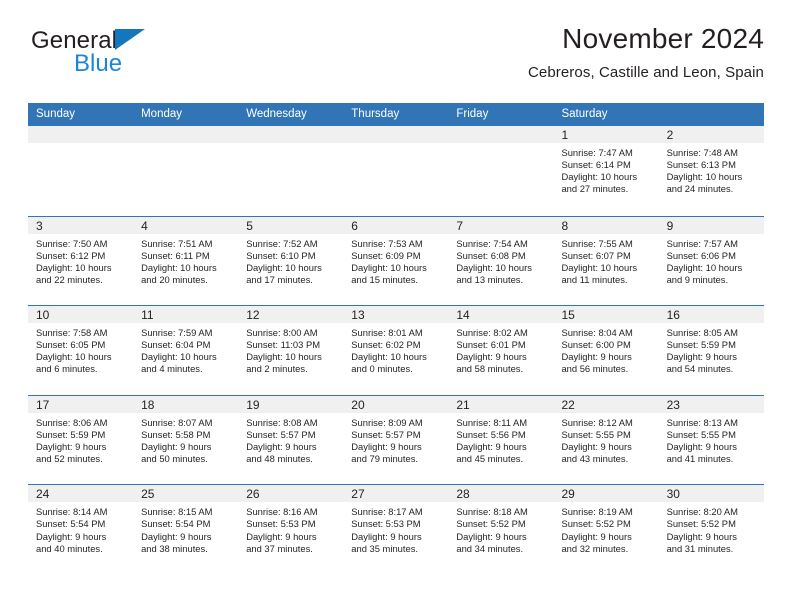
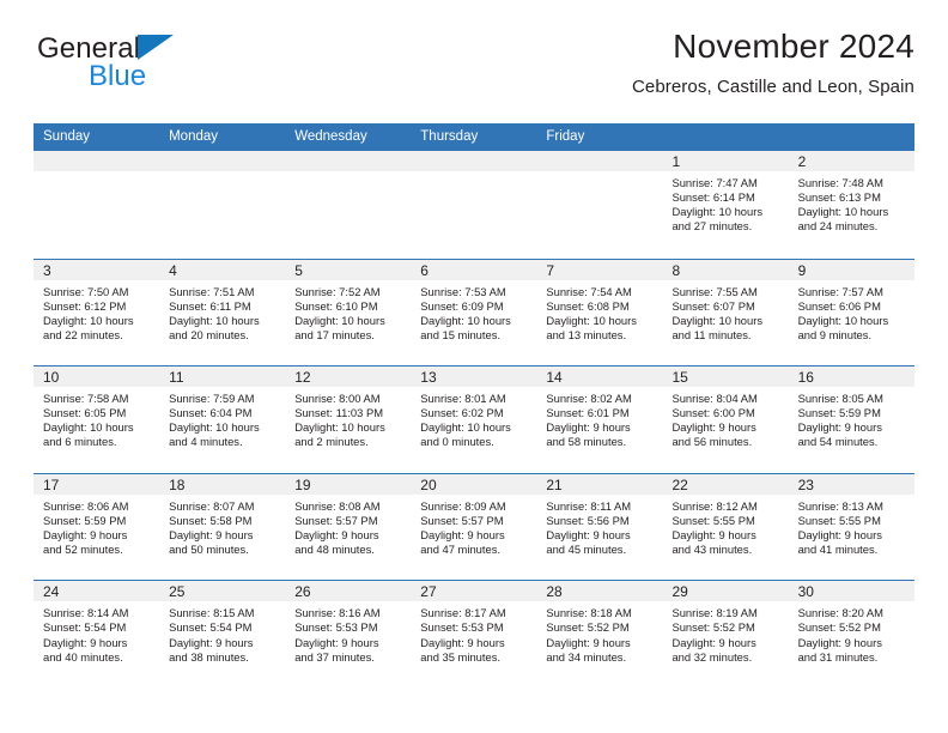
  General
  Blue
  November 2024
  Cebreros, Castille and Leon, Spain
  Sunday
  Monday
  Wednesday
  Thursday
  Friday
- Saturday
  1
  Sunrise: 7:47 AM
  Sunset: 6:14 PM
  Daylight: 10 hours
  and 27 minutes.
  2
  Sunrise: 7:48 AM
  Sunset: 6:13 PM
  Daylight: 10 hours
  and 24 minutes.
  3
  Sunrise: 7:50 AM
  Sunset: 6:12 PM
  Daylight: 10 hours
  and 22 minutes.
  4
  Sunrise: 7:51 AM
  Sunset: 6:11 PM
  Daylight: 10 hours
  and 20 minutes.
  5
  Sunrise: 7:52 AM
  Sunset: 6:10 PM
  Daylight: 10 hours
  and 17 minutes.
  6
  Sunrise: 7:53 AM
  Sunset: 6:09 PM
  Daylight: 10 hours
  and 15 minutes.
  7
  Sunrise: 7:54 AM
  Sunset: 6:08 PM
  Daylight: 10 hours
  and 13 minutes.
  8
  Sunrise: 7:55 AM
  Sunset: 6:07 PM
  Daylight: 10 hours
  and 11 minutes.
  9
  Sunrise: 7:57 AM
  Sunset: 6:06 PM
  Daylight: 10 hours
  and 9 minutes.
  10
  Sunrise: 7:58 AM
  Sunset: 6:05 PM
  Daylight: 10 hours
  and 6 minutes.
  11
  Sunrise: 7:59 AM
  Sunset: 6:04 PM
  Daylight: 10 hours
  and 4 minutes.
  12
  Sunrise: 8:00 AM
  Sunset: 11:03 PM
  Daylight: 10 hours
  and 2 minutes.
  13
  Sunrise: 8:01 AM
  Sunset: 6:02 PM
  Daylight: 10 hours
  and 0 minutes.
  14
  Sunrise: 8:02 AM
  Sunset: 6:01 PM
  Daylight: 9 hours
  and 58 minutes.
  15
  Sunrise: 8:04 AM
  Sunset: 6:00 PM
  Daylight: 9 hours
  and 56 minutes.
  16
  Sunrise: 8:05 AM
  Sunset: 5:59 PM
  Daylight: 9 hours
  and 54 minutes.
  17
  Sunrise: 8:06 AM
  Sunset: 5:59 PM
  Daylight: 9 hours
  and 52 minutes.
  18
  Sunrise: 8:07 AM
  Sunset: 5:58 PM
  Daylight: 9 hours
  and 50 minutes.
  19
  Sunrise: 8:08 AM
  Sunset: 5:57 PM
  Daylight: 9 hours
  and 48 minutes.
  20
  Sunrise: 8:09 AM
  Sunset: 5:57 PM
  Daylight: 9 hours
- and 79 minutes.
+ and 47 minutes.
  21
  Sunrise: 8:11 AM
  Sunset: 5:56 PM
  Daylight: 9 hours
  and 45 minutes.
  22
  Sunrise: 8:12 AM
  Sunset: 5:55 PM
  Daylight: 9 hours
  and 43 minutes.
  23
  Sunrise: 8:13 AM
  Sunset: 5:55 PM
  Daylight: 9 hours
  and 41 minutes.
  24
  Sunrise: 8:14 AM
  Sunset: 5:54 PM
  Daylight: 9 hours
  and 40 minutes.
  25
  Sunrise: 8:15 AM
  Sunset: 5:54 PM
  Daylight: 9 hours
  and 38 minutes.
  26
  Sunrise: 8:16 AM
  Sunset: 5:53 PM
  Daylight: 9 hours
  and 37 minutes.
  27
  Sunrise: 8:17 AM
  Sunset: 5:53 PM
  Daylight: 9 hours
  and 35 minutes.
  28
  Sunrise: 8:18 AM
  Sunset: 5:52 PM
  Daylight: 9 hours
  and 34 minutes.
  29
  Sunrise: 8:19 AM
  Sunset: 5:52 PM
  Daylight: 9 hours
  and 32 minutes.
  30
  Sunrise: 8:20 AM
  Sunset: 5:52 PM
  Daylight: 9 hours
  and 31 minutes.
